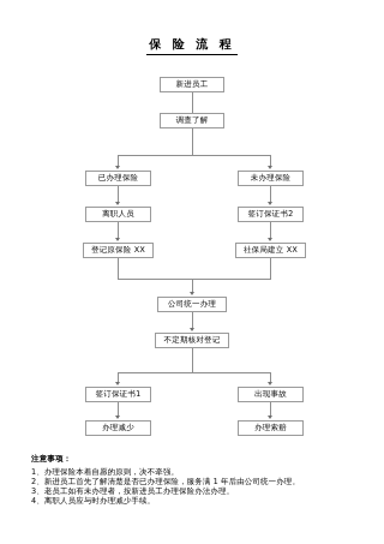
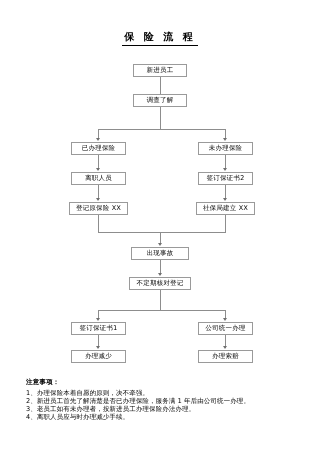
  保 险 流 程
  新进员工
  调查了解
  已办理保险
  未办理保险
  离职人员
  签订保证书2
  登记原保险 XX
  社保局建立 XX
- 公司统一办理
+ 出现事故
  不定期核对登记
  签订保证书1
- 出现事故
+ 公司统一办理
  办理减少
  办理索赔
  注意事项：
  1、办理保险本着自愿的原则，决不牵强。
  2、新进员工首先了解清楚是否已办理保险，服务满 1 年后由公司统一办理。
  3、老员工如有未办理者，按新进员工办理保险办法办理。
  4、离职人员应与时办理减少手续。
